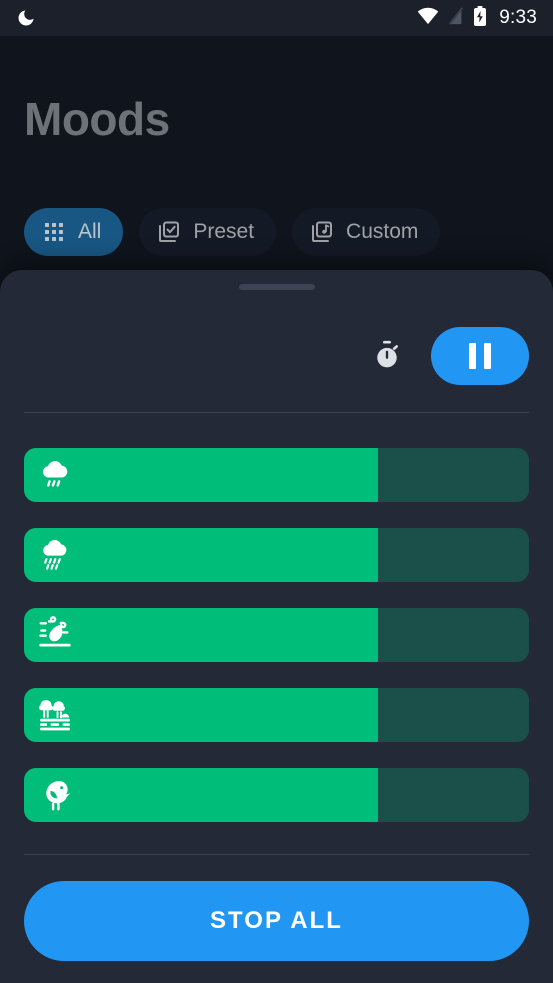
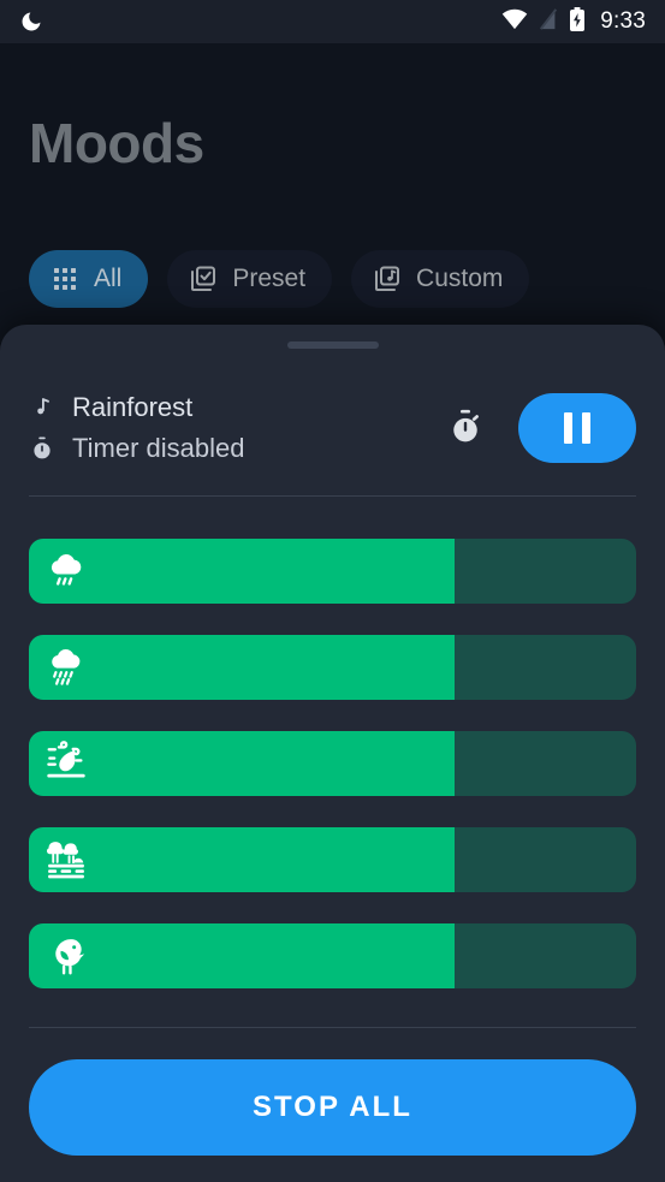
  9:33
  Moods
  All
  Preset
  Custom
+ Rainforest
+ Timer disabled
  STOP ALL
